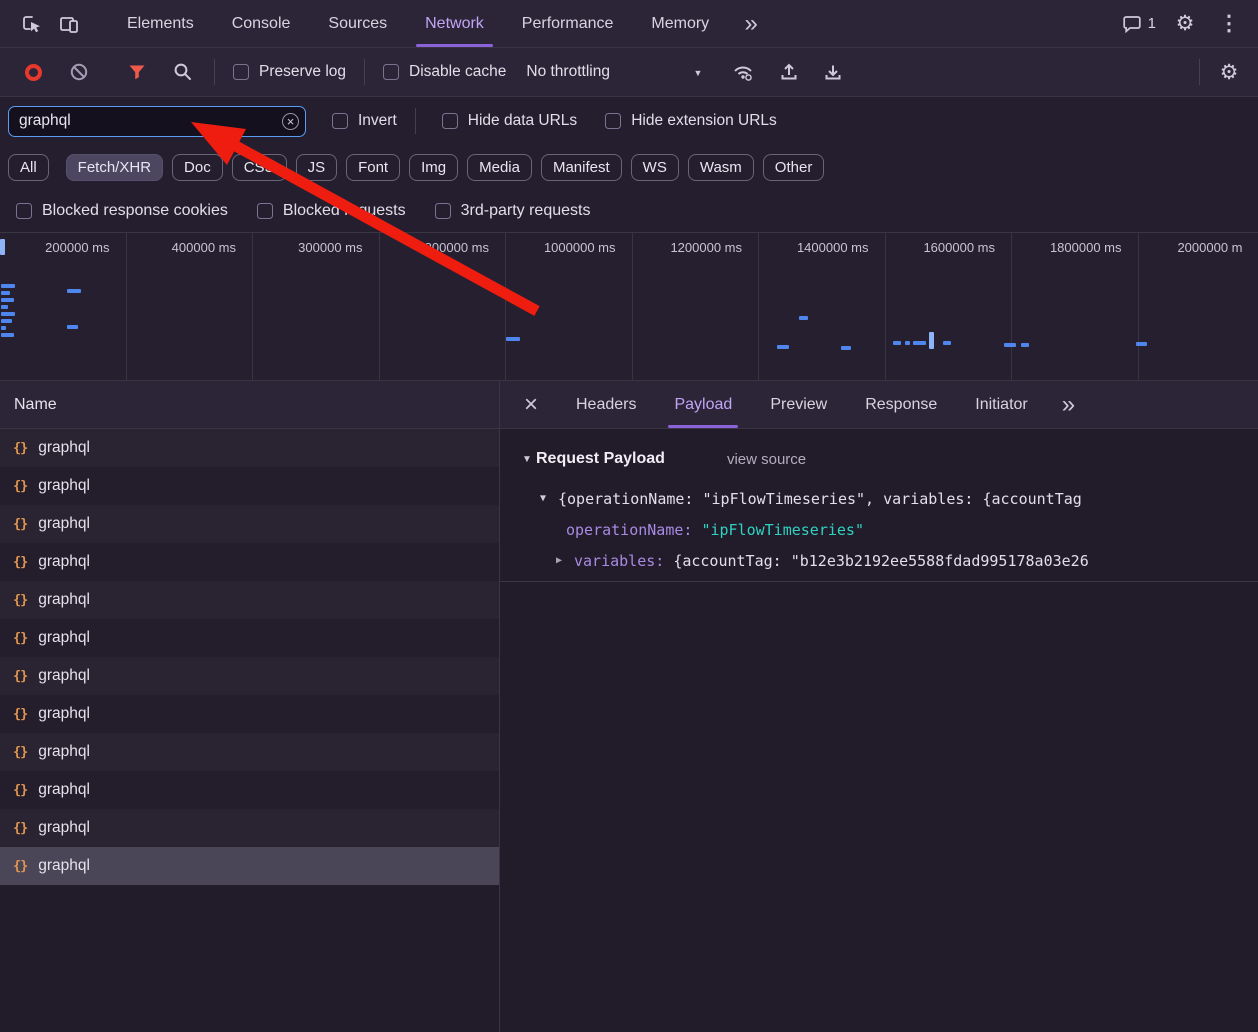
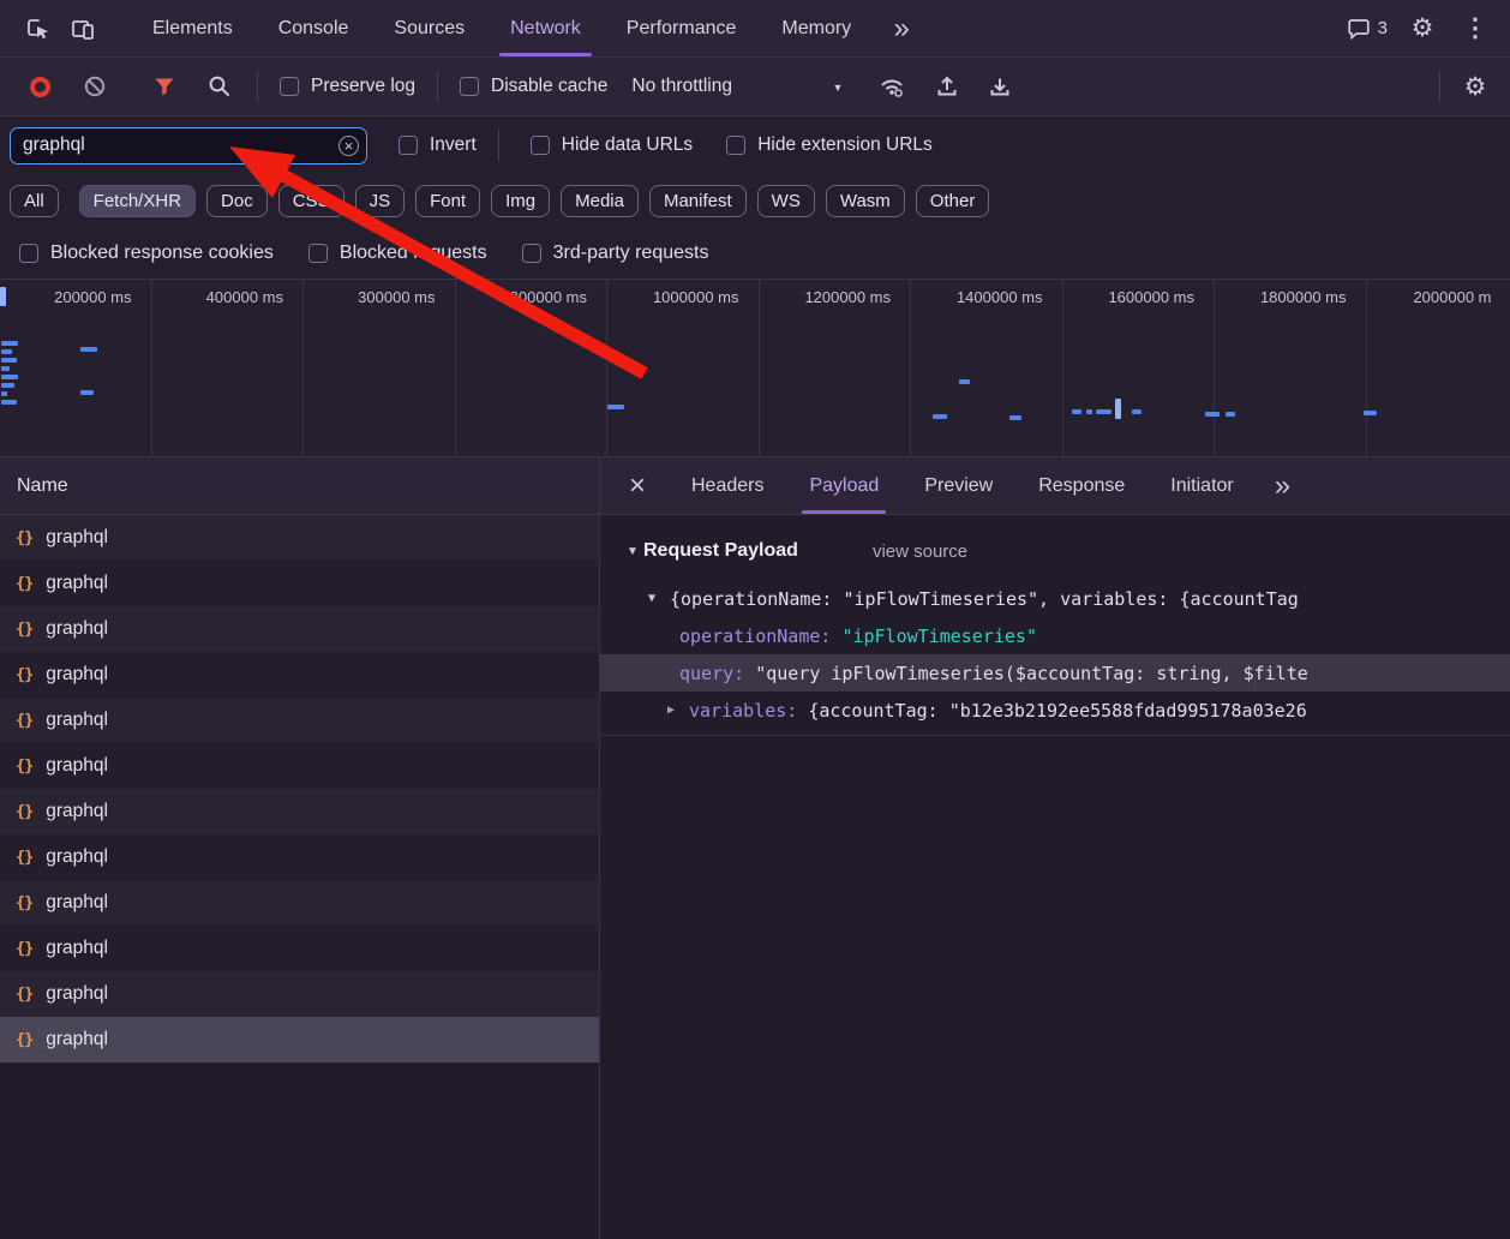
  Elements
  Console
  Sources
  Network
  Performance
  Memory
- 1
+ 3
  Preserve log
  Disable cache
  No throttling
  graphql
  Invert
  Hide data URLs
  Hide extension URLs
  All
  Fetch/XHR
  Doc
  JS
  Font
  Img
  Media
  Manifest
  WS
  Wasm
  Other
  Blocked response cookies
  Blockeduests
  3rd-party requests
  200000 ms
  400000 ms
  300000 ms
  00000 ms
  1000000 ms
  1200000 ms
  1400000 ms
  1600000 ms
  1800000 ms
  2000000 m
  Name
  graphql
  graphql
  graphql
  graphql
  graphql
  graphql
  graphql
  graphql
  graphql
  graphql
  graphql
  graphql
  Headers
  Payload
  Preview
  Response
  Initiator
  Request Payload
  view source
  {operationName: "ipFlowTimeseries", variables: {accountTag
  operationName:
  "ipFlowTimeseries"
+ query:
+ "query ipFlowTimeseries($accountTag: string, $filte
  variables:
  {accountTag: "b12e3b2192ee5588fdad995178a03e26
